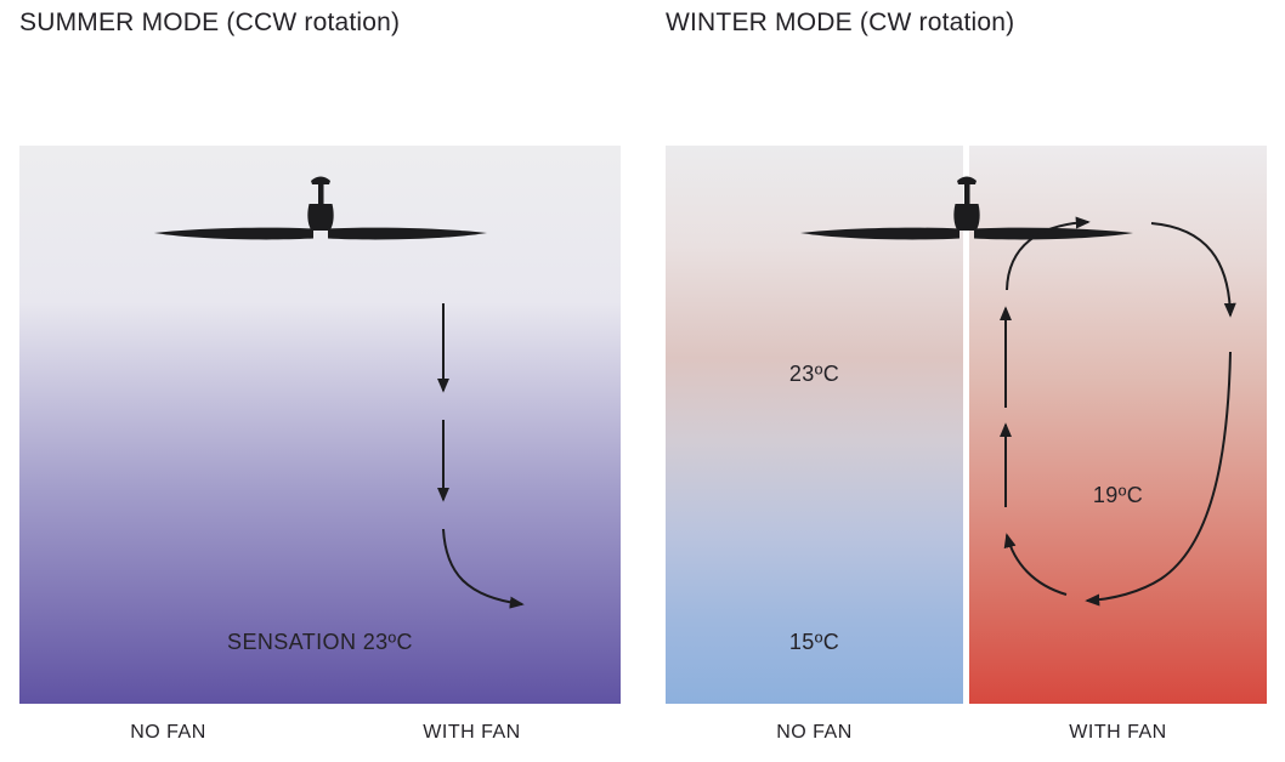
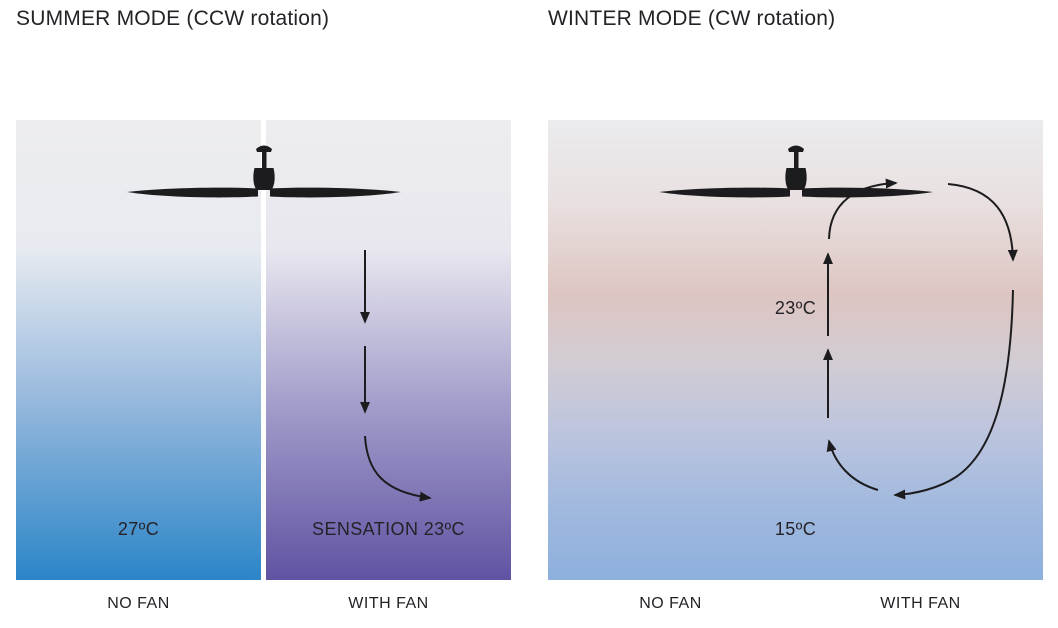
  SUMMER MODE (CCW rotation)
+ 27ºC
  SENSATION 23ºC
  NO FAN
  WITH FAN
  WINTER MODE (CW rotation)
  23ºC
  15ºC
- 19ºC
  NO FAN
  WITH FAN
